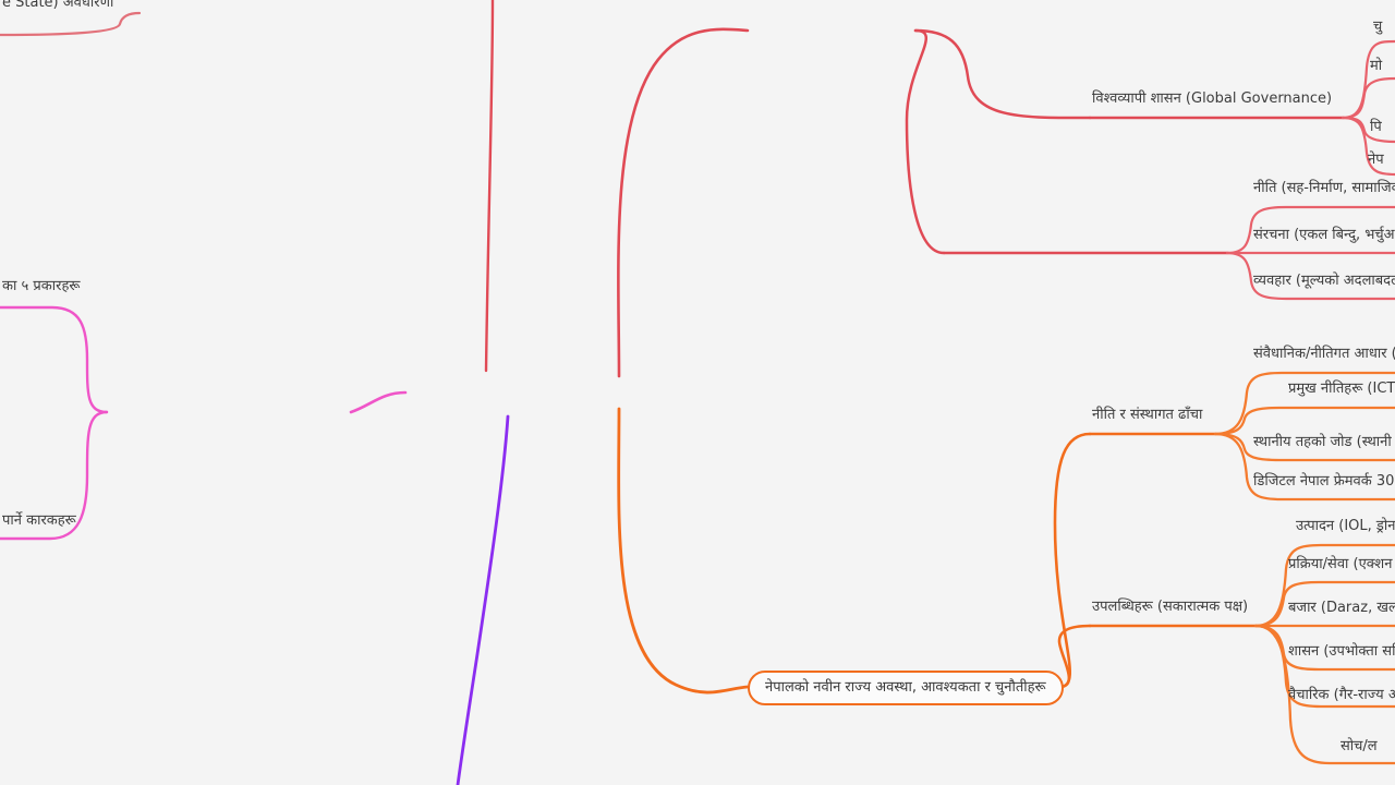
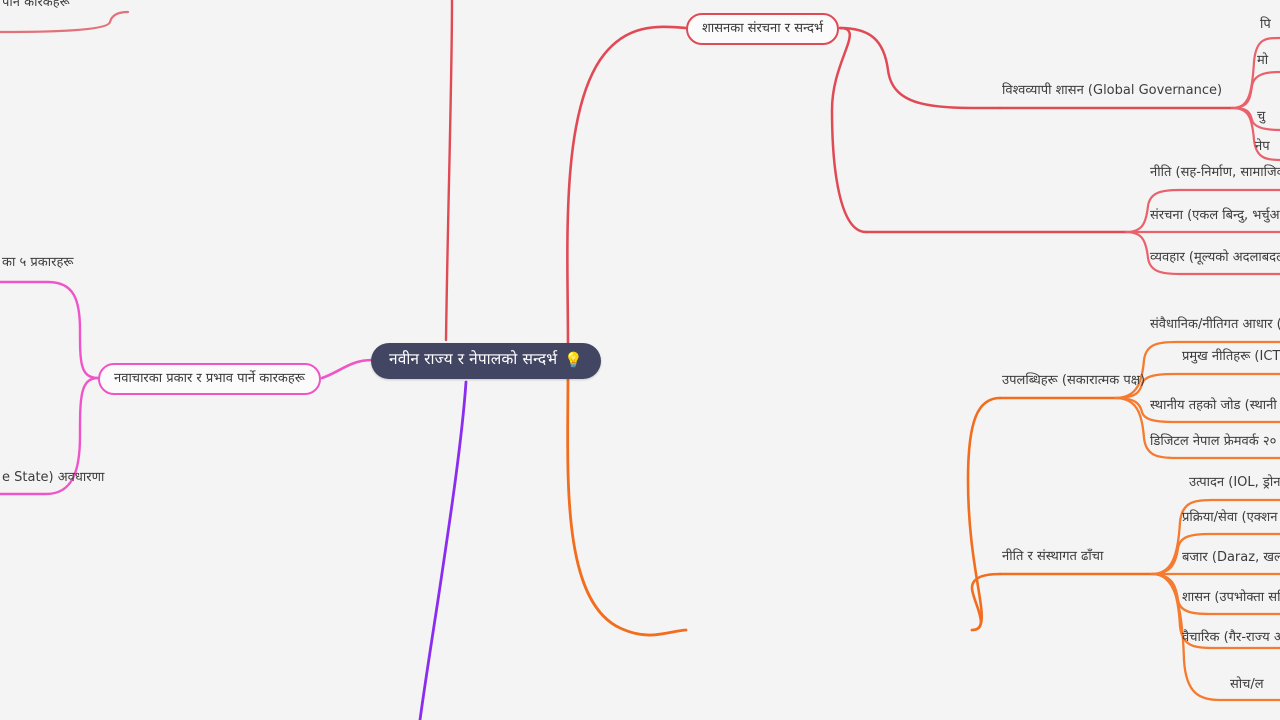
+ नवीन राज्य र नेपालको सन्दर्भ
+ 💡
+ शासनका संरचना र सन्दर्भ
- e State) अवधारणा
+ पार्ने कारकहरू
  विश्वव्यापी शासन (Global Governance)
- चु
+ पि
  मो
- पि
+ चु
  नेप
  नीति (सह-निर्माण, सामाजि
  संरचना (एकल बिन्दु, भर्चुअ
  व्यवहार (मूल्यको अदलाबद
- नेपालको नवीन राज्य अवस्था, आवश्यकता र चुनौतीहरू
- नीति र संस्थागत ढाँचा
+ उपलब्धिहरू (सकारात्मक पक्ष)
  संवैधानिक/नीतिगत आधार (
  प्रमुख नीतिहरू (ICT
  स्थानीय तहको जोड (स्थानी
- डिजिटल नेपाल फ्रेमवर्क 30
+ डिजिटल नेपाल फ्रेमवर्क २०
- उपलब्धिहरू (सकारात्मक पक्ष)
+ नीति र संस्थागत ढाँचा
  उत्पादन (IOL, ड्रोन
  प्रक्रिया/सेवा (एक्शन
  बजार (Daraz, खल्
  शासन (उपभोक्ता स
  वैचारिक (गैर-राज्य अ
  सोच/ल
+ नवाचारका प्रकार र प्रभाव पार्ने कारकहरू
  का ५ प्रकारहरू
- पार्ने कारकहरू
+ e State) अवधारणा
